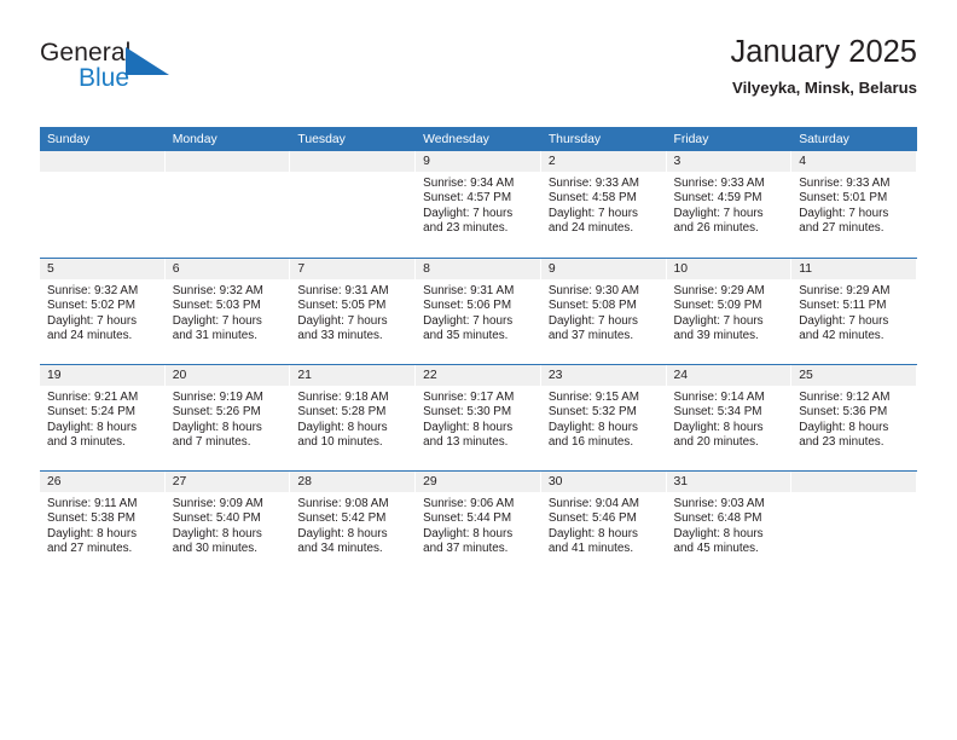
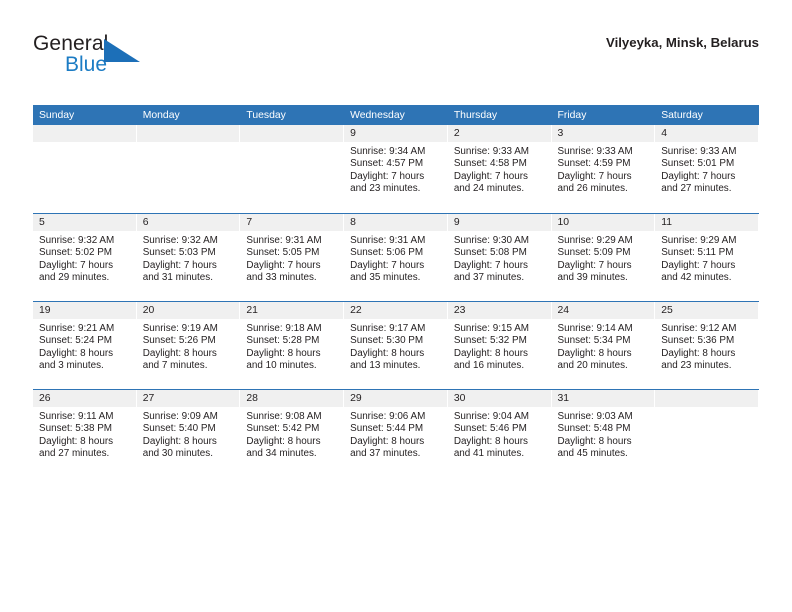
  Genera
  Blue
- January 2025
  Vilyeyka, Minsk, Belarus
  Sunday	Monday	Tuesday	Wednesday	Thursday	Friday	Saturday
  			9Sunrise: 9:34 AMSunset: 4:57 PMDaylight: 7 hoursand 23 minutes.	2Sunrise: 9:33 AMSunset: 4:58 PMDaylight: 7 hoursand 24 minutes.	3Sunrise: 9:33 AMSunset: 4:59 PMDaylight: 7 hoursand 26 minutes.	4Sunrise: 9:33 AMSunset: 5:01 PMDaylight: 7 hoursand 27 minutes.
- 5Sunrise: 9:32 AMSunset: 5:02 PMDaylight: 7 hoursand 24 minutes.	6Sunrise: 9:32 AMSunset: 5:03 PMDaylight: 7 hoursand 31 minutes.	7Sunrise: 9:31 AMSunset: 5:05 PMDaylight: 7 hoursand 33 minutes.	8Sunrise: 9:31 AMSunset: 5:06 PMDaylight: 7 hoursand 35 minutes.	9Sunrise: 9:30 AMSunset: 5:08 PMDaylight: 7 hoursand 37 minutes.	10Sunrise: 9:29 AMSunset: 5:09 PMDaylight: 7 hoursand 39 minutes.	11Sunrise: 9:29 AMSunset: 5:11 PMDaylight: 7 hoursand 42 minutes.
+ 5Sunrise: 9:32 AMSunset: 5:02 PMDaylight: 7 hoursand 29 minutes.	6Sunrise: 9:32 AMSunset: 5:03 PMDaylight: 7 hoursand 31 minutes.	7Sunrise: 9:31 AMSunset: 5:05 PMDaylight: 7 hoursand 33 minutes.	8Sunrise: 9:31 AMSunset: 5:06 PMDaylight: 7 hoursand 35 minutes.	9Sunrise: 9:30 AMSunset: 5:08 PMDaylight: 7 hoursand 37 minutes.	10Sunrise: 9:29 AMSunset: 5:09 PMDaylight: 7 hoursand 39 minutes.	11Sunrise: 9:29 AMSunset: 5:11 PMDaylight: 7 hoursand 42 minutes.
  19Sunrise: 9:21 AMSunset: 5:24 PMDaylight: 8 hoursand 3 minutes.	20Sunrise: 9:19 AMSunset: 5:26 PMDaylight: 8 hoursand 7 minutes.	21Sunrise: 9:18 AMSunset: 5:28 PMDaylight: 8 hoursand 10 minutes.	22Sunrise: 9:17 AMSunset: 5:30 PMDaylight: 8 hoursand 13 minutes.	23Sunrise: 9:15 AMSunset: 5:32 PMDaylight: 8 hoursand 16 minutes.	24Sunrise: 9:14 AMSunset: 5:34 PMDaylight: 8 hoursand 20 minutes.	25Sunrise: 9:12 AMSunset: 5:36 PMDaylight: 8 hoursand 23 minutes.
- 26Sunrise: 9:11 AMSunset: 5:38 PMDaylight: 8 hoursand 27 minutes.	27Sunrise: 9:09 AMSunset: 5:40 PMDaylight: 8 hoursand 30 minutes.	28Sunrise: 9:08 AMSunset: 5:42 PMDaylight: 8 hoursand 34 minutes.	29Sunrise: 9:06 AMSunset: 5:44 PMDaylight: 8 hoursand 37 minutes.	30Sunrise: 9:04 AMSunset: 5:46 PMDaylight: 8 hoursand 41 minutes.	31Sunrise: 9:03 AMSunset: 6:48 PMDaylight: 8 hoursand 45 minutes.
+ 26Sunrise: 9:11 AMSunset: 5:38 PMDaylight: 8 hoursand 27 minutes.	27Sunrise: 9:09 AMSunset: 5:40 PMDaylight: 8 hoursand 30 minutes.	28Sunrise: 9:08 AMSunset: 5:42 PMDaylight: 8 hoursand 34 minutes.	29Sunrise: 9:06 AMSunset: 5:44 PMDaylight: 8 hoursand 37 minutes.	30Sunrise: 9:04 AMSunset: 5:46 PMDaylight: 8 hoursand 41 minutes.	31Sunrise: 9:03 AMSunset: 5:48 PMDaylight: 8 hoursand 45 minutes.
